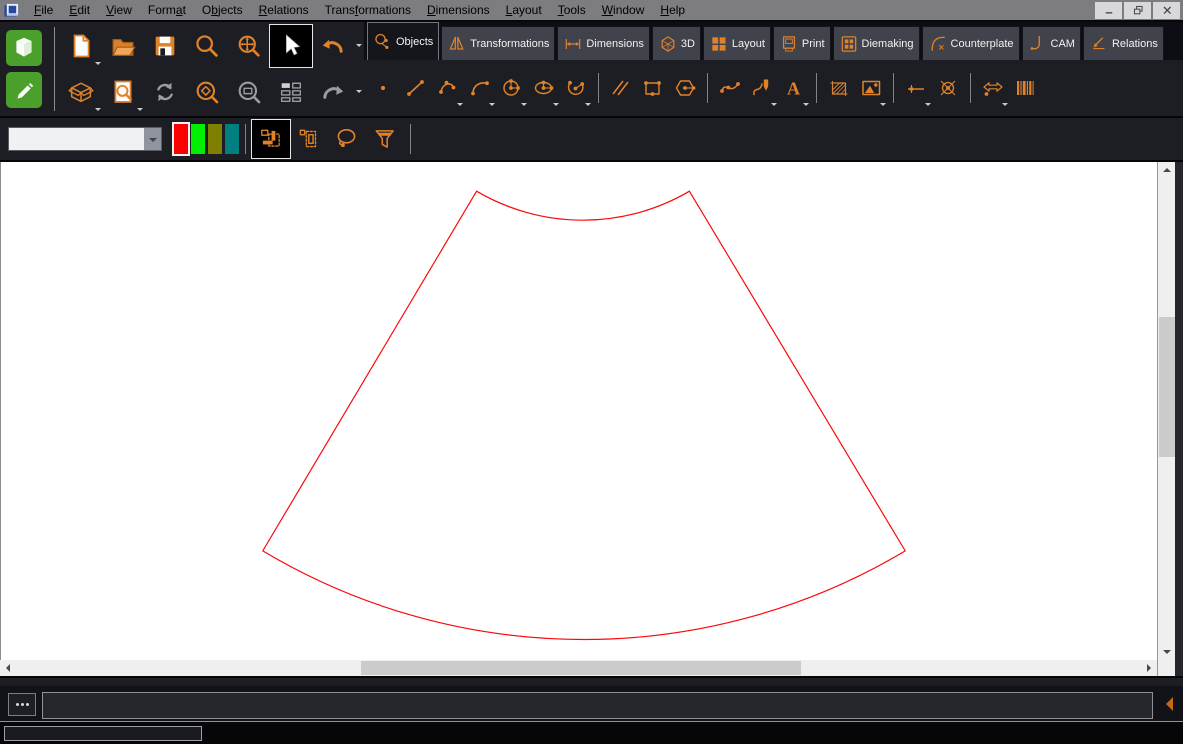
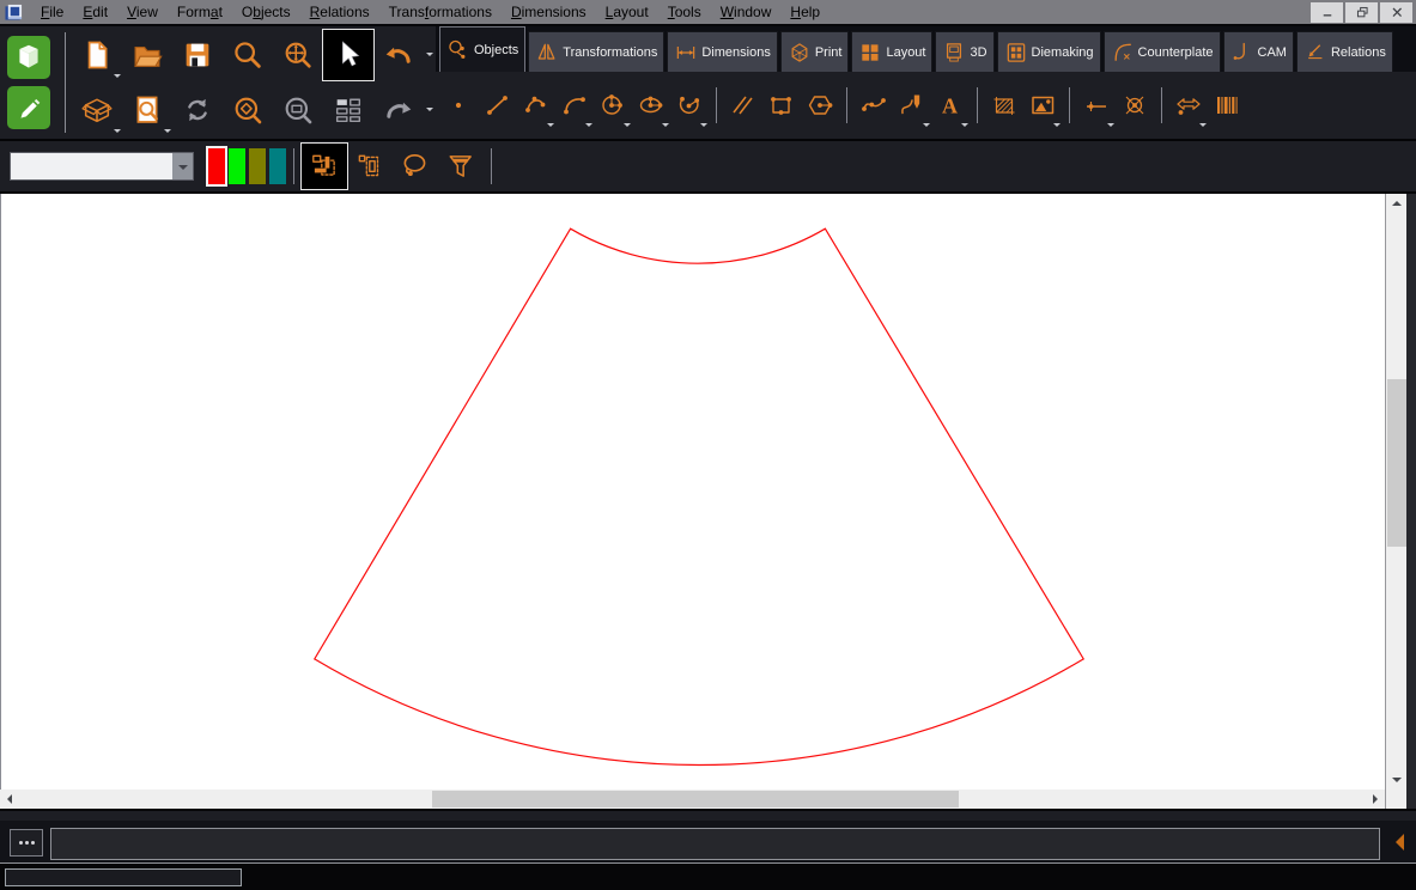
  File
  Edit
  View
  Format
  Objects
  Relations
  Transformations
  Dimensions
  Layout
  Tools
  Window
  Help
  Objects
  Transformations
  Dimensions
- 3D
+ Print
  Layout
- Print
+ 3D
  Diemaking
  Counterplate
  CAM
  Relations
  A
